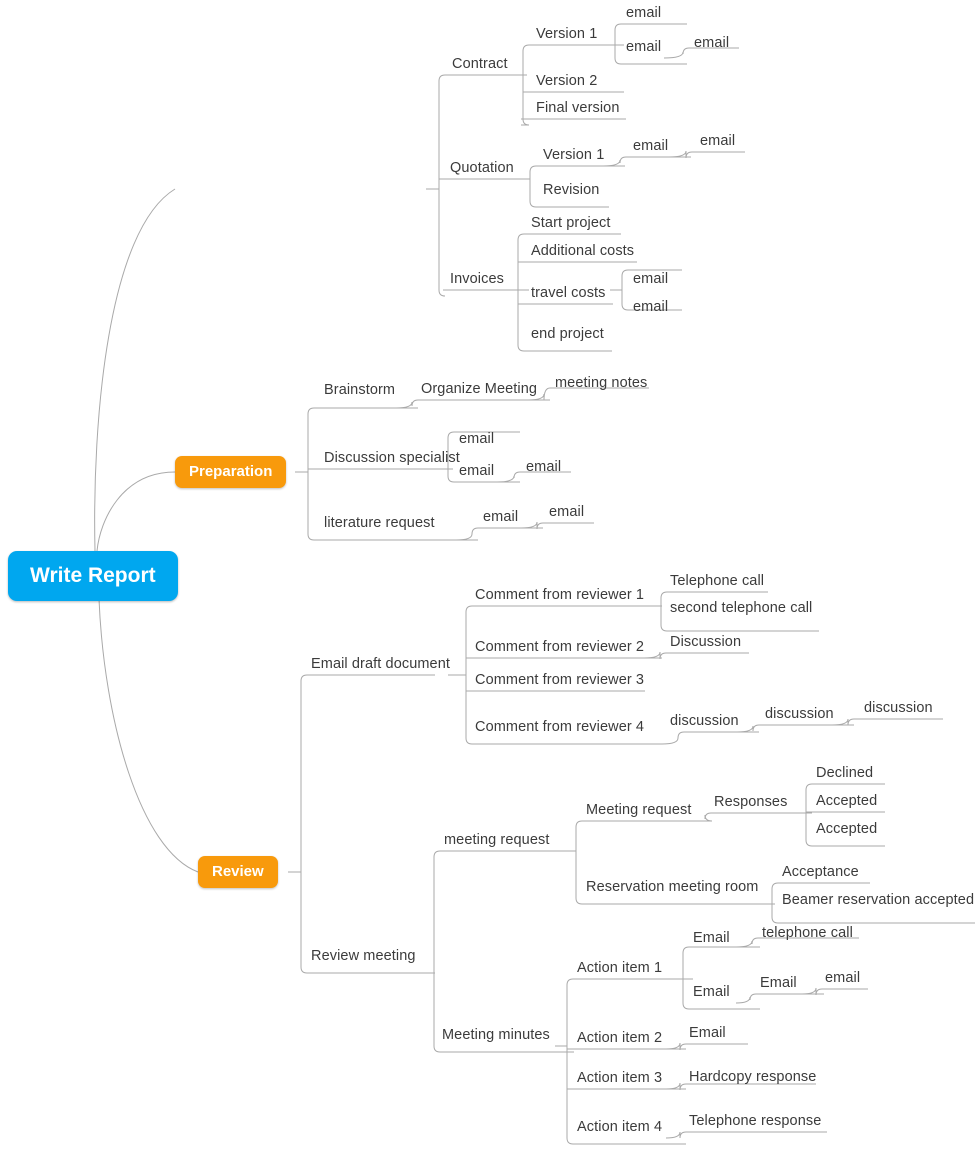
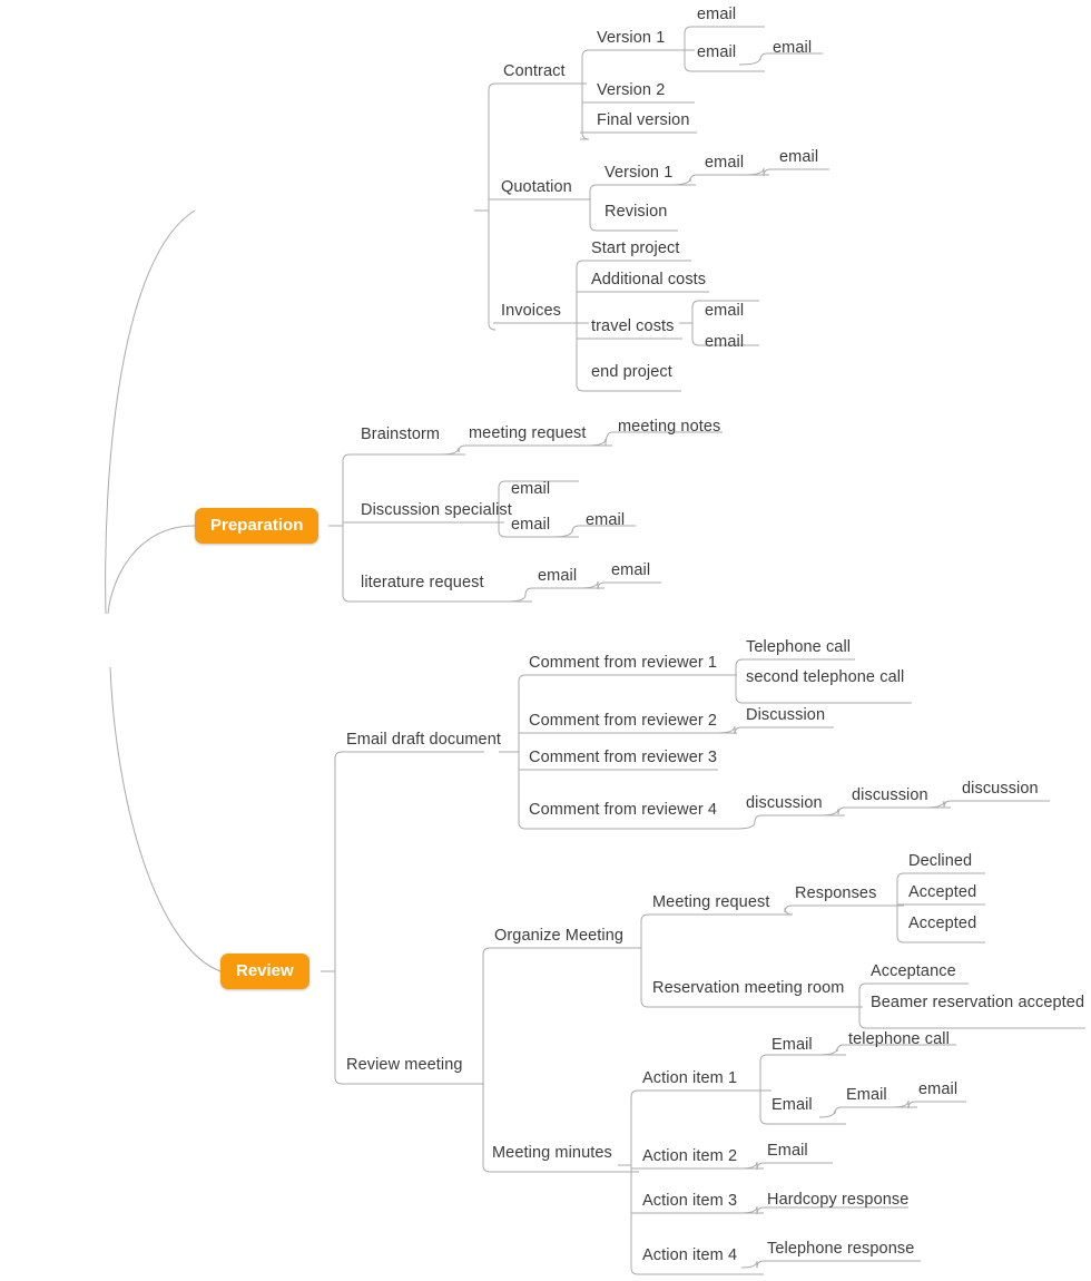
- Write Report
  Preparation
  Review
  Contract
  Version 1
  email
  email
  email
  Version 2
  Final version
  Quotation
  Version 1
  email
  email
  Revision
  Invoices
  Start project
  Additional costs
  travel costs
  email
  email
  end project
  Brainstorm
- Organize Meeting
+ meeting request
  meeting notes
  Discussion specialist
  email
  email
  email
  literature request
  email
  email
  Email draft document
  Comment from reviewer 1
  Telephone call
  second telephone call
  Comment from reviewer 2
  Discussion
  Comment from reviewer 3
  Comment from reviewer 4
  discussion
  discussion
  discussion
  Review meeting
- meeting request
+ Organize Meeting
  Meeting request
  Responses
  Declined
  Accepted
  Accepted
  Reservation meeting room
  Acceptance
  Beamer reservation accepted
  Meeting minutes
  Action item 1
  Email
  telephone call
  Email
  Email
  email
  Action item 2
  Email
  Action item 3
  Hardcopy response
  Action item 4
  Telephone response
